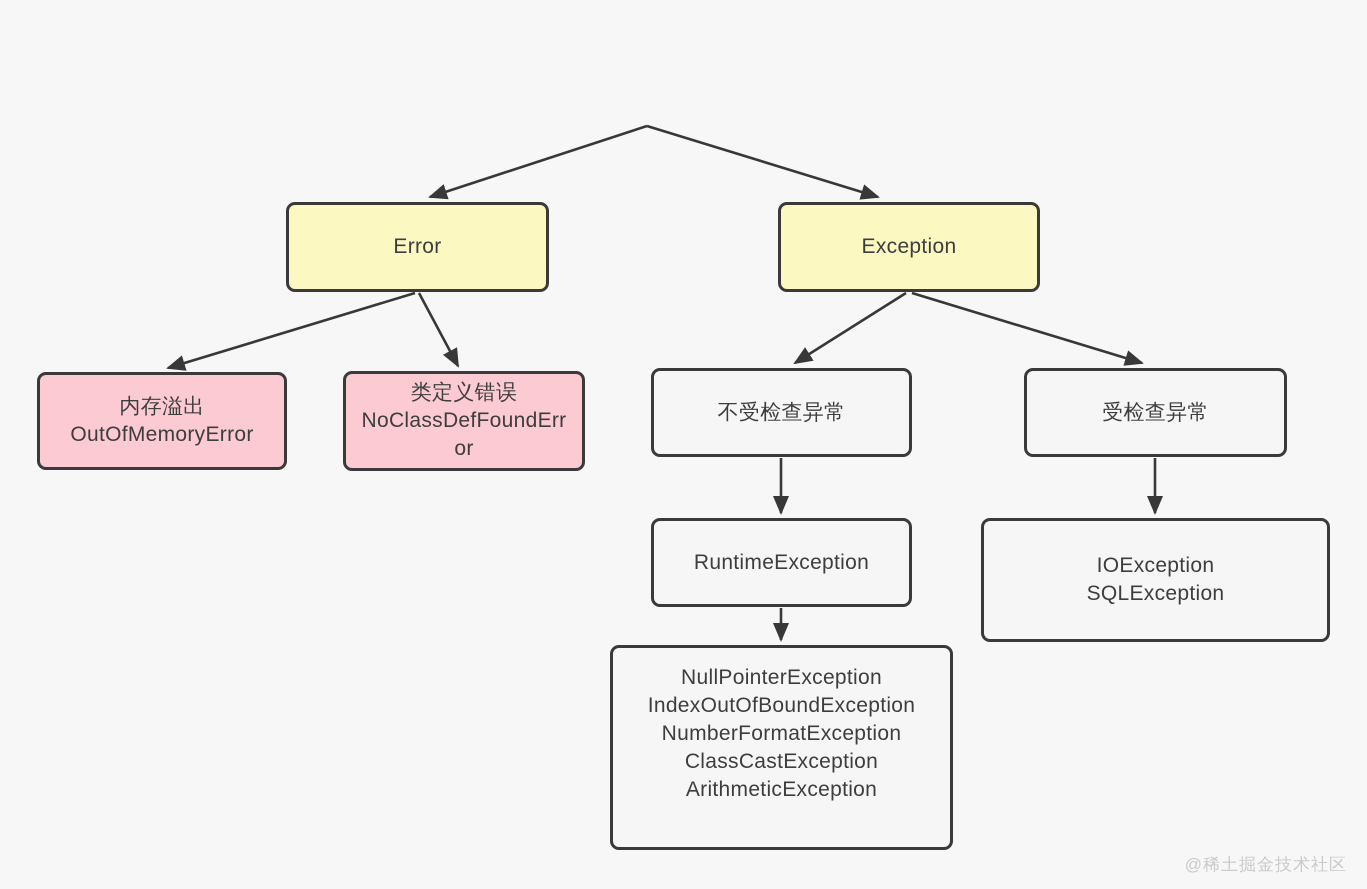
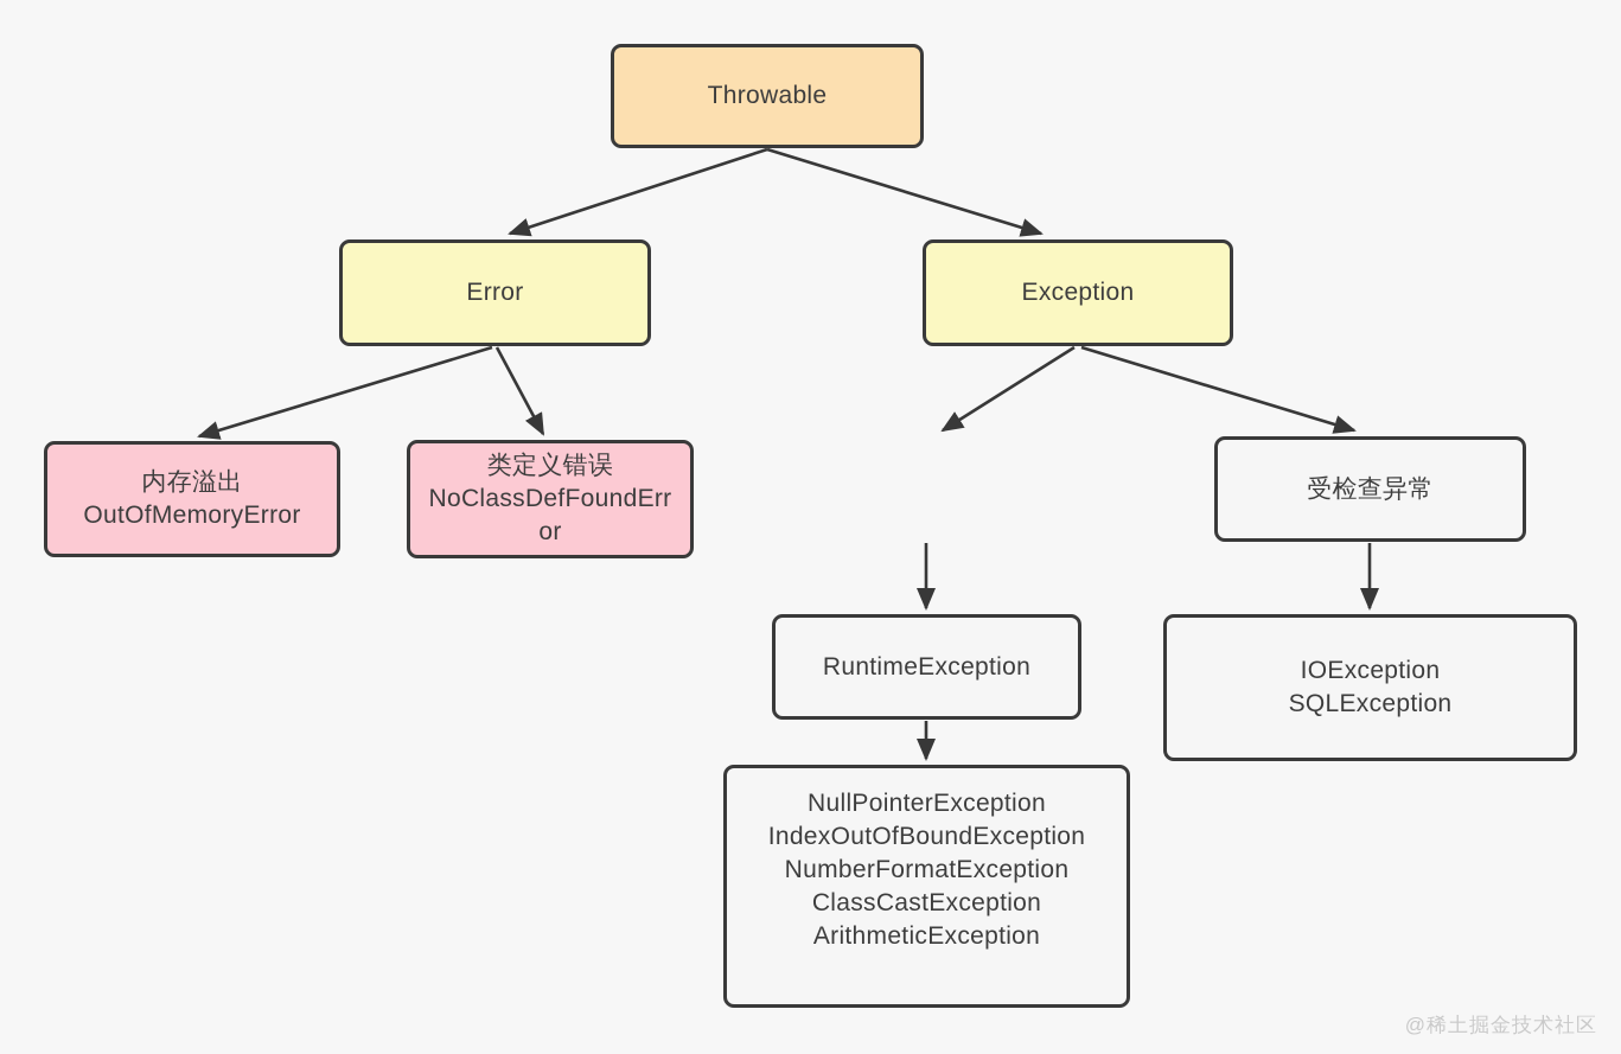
+ Throwable
  Error
  Exception
  内存溢出
  OutOfMemoryError
  类定义错误
  NoClassDefFoundError
- 不受检查异常
  受检查异常
  RuntimeException
  IOException
  SQLException
  NullPointerException
  IndexOutOfBoundException
  NumberFormatException
  ClassCastException
  ArithmeticException
  @稀土掘金技术社区
